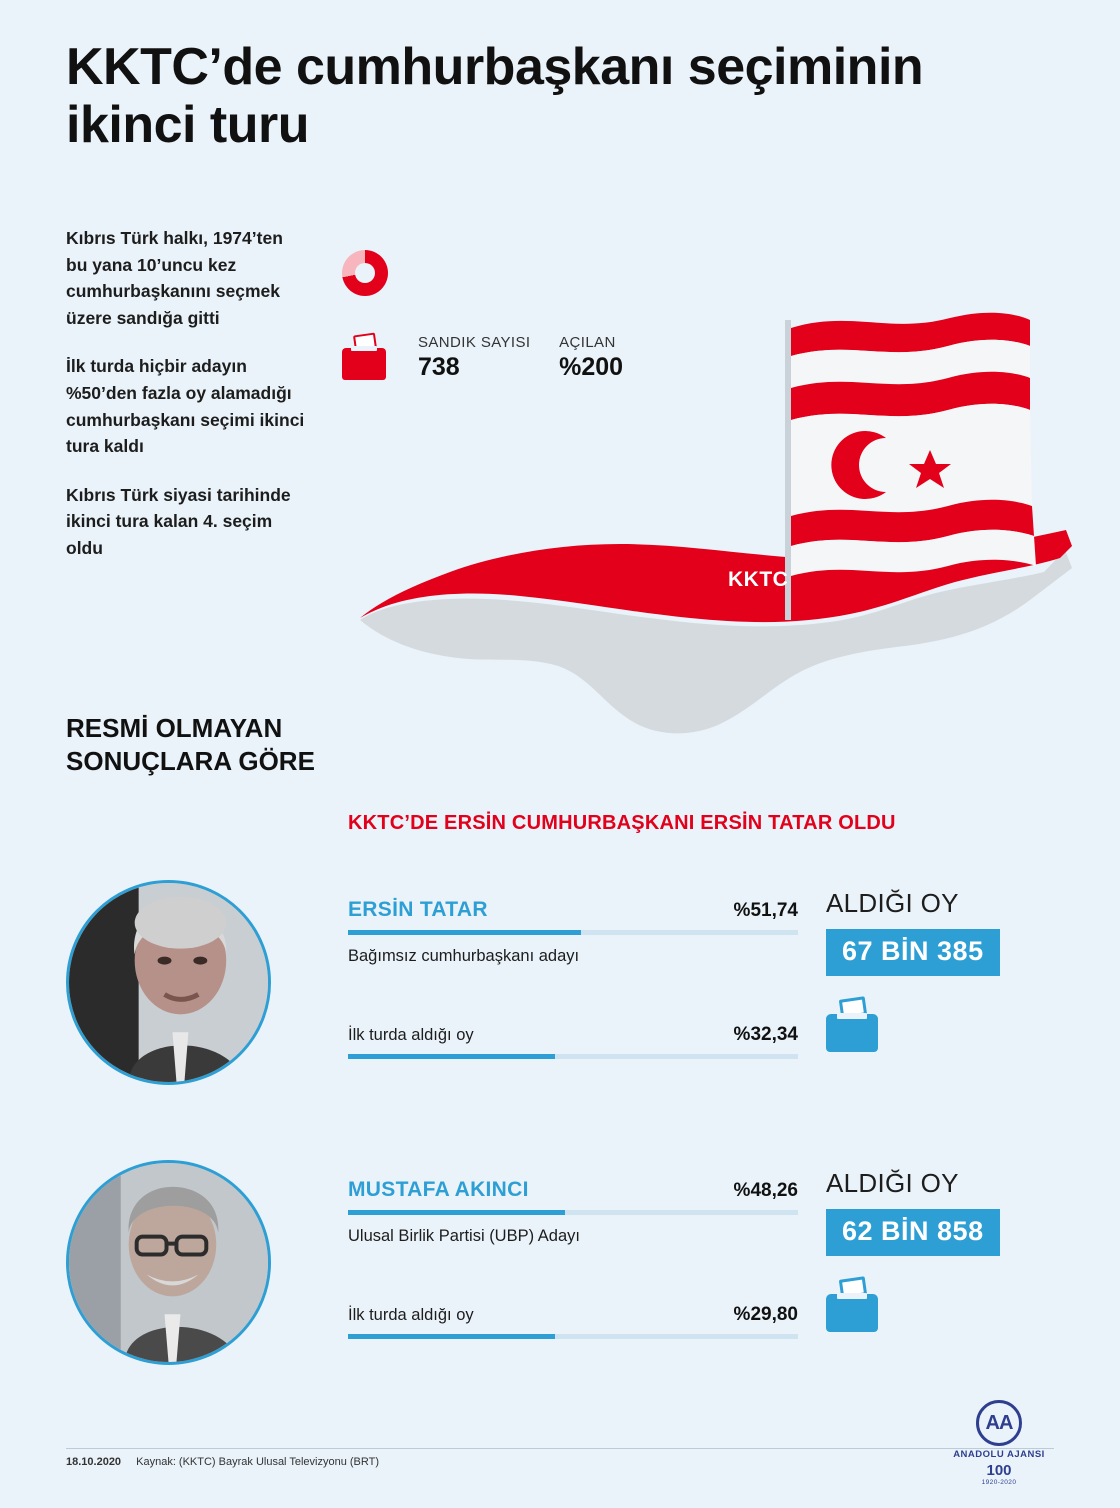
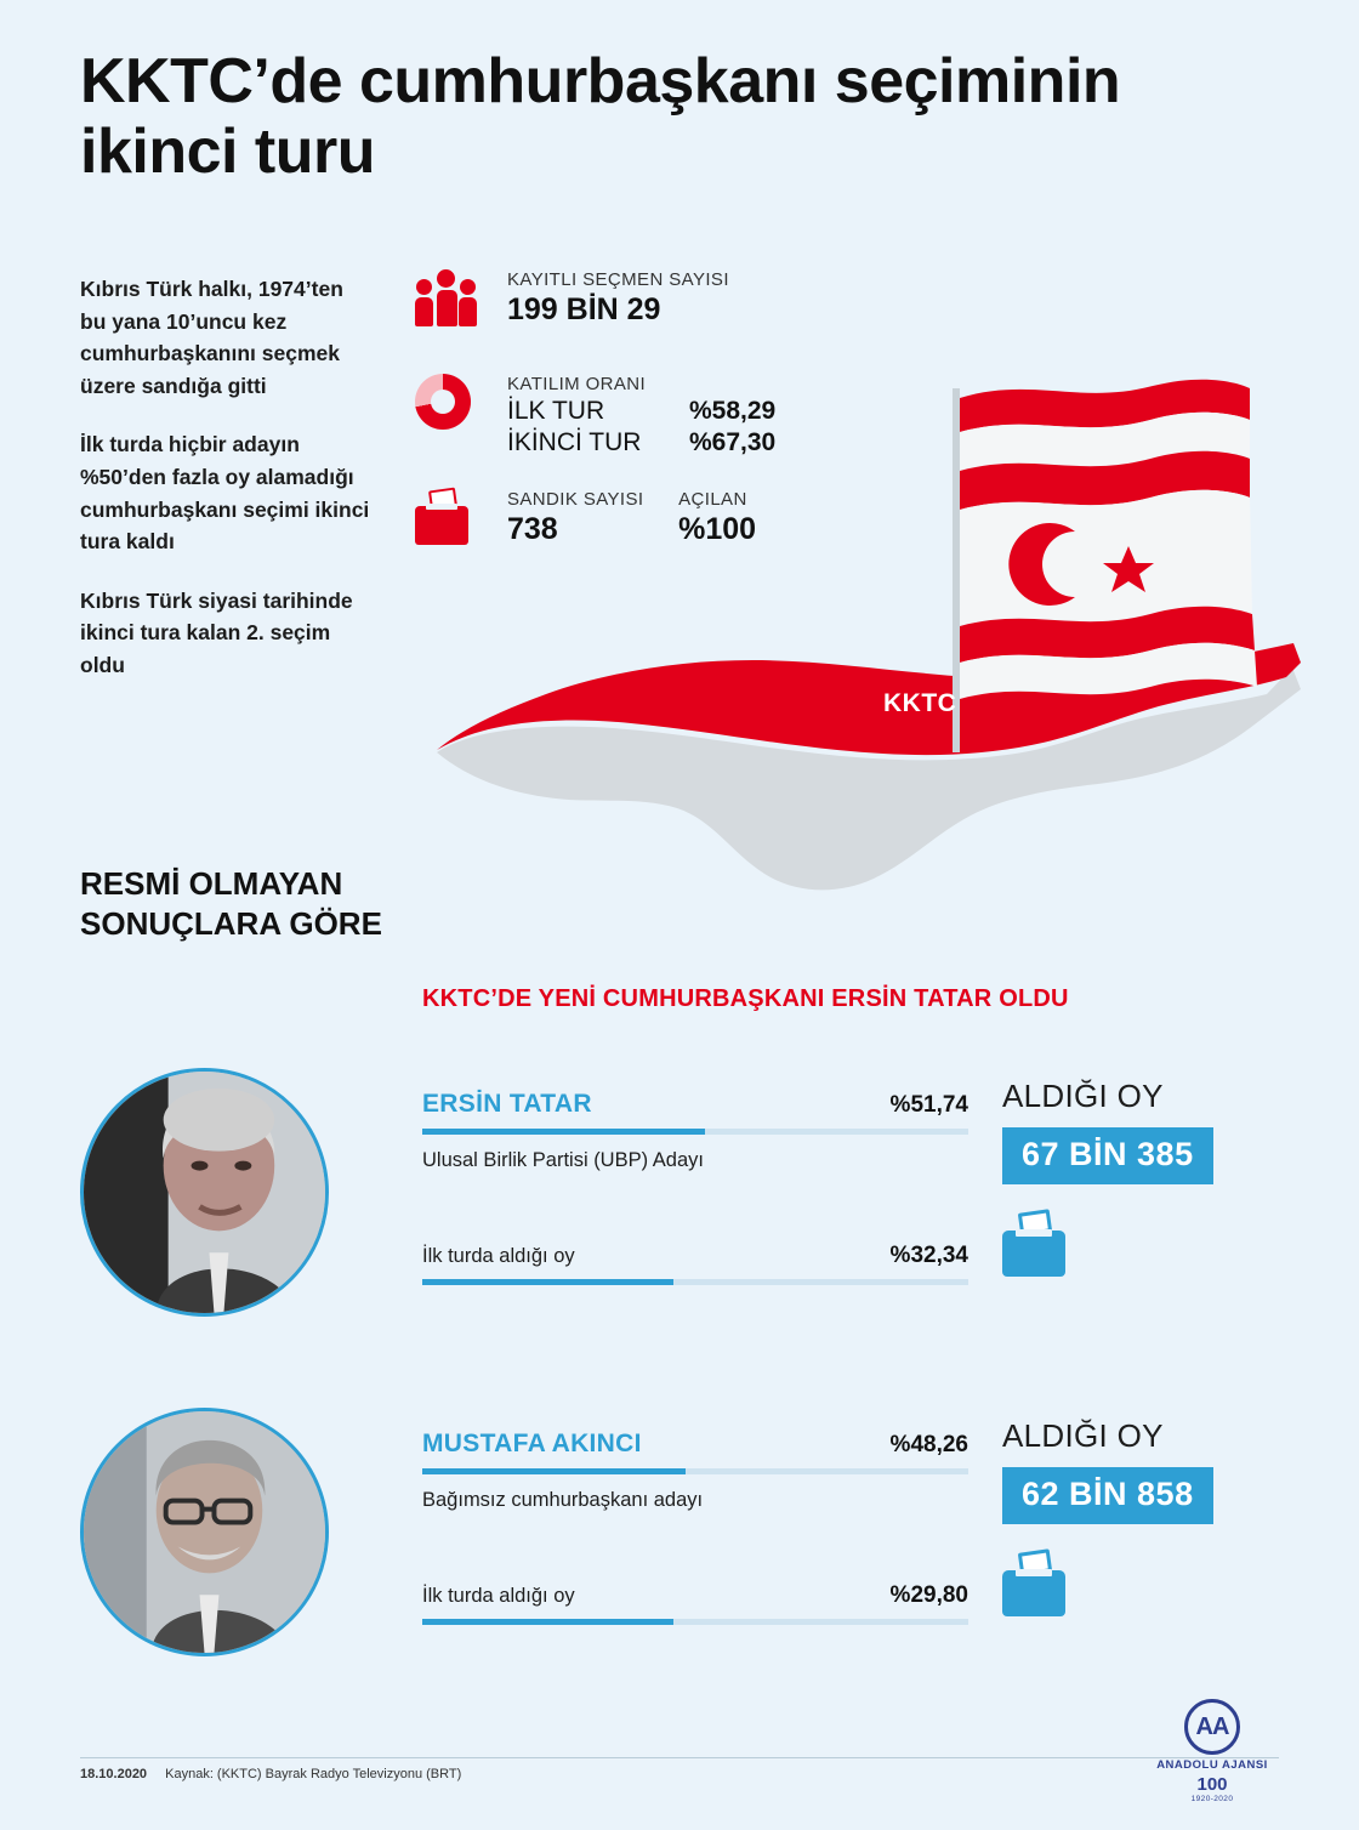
  KKTC’de cumhurbaşkanı seçiminin ikinci turu
  Kıbrıs Türk halkı, 1974’ten bu yana 10’uncu kez cumhurbaşkanını seçmek üzere sandığa gitti
  İlk turda hiçbir adayın %50’den fazla oy alamadığı cumhurbaşkanı seçimi ikinci tura kaldı
- Kıbrıs Türk siyasi tarihinde ikinci tura kalan 4. seçim oldu
+ Kıbrıs Türk siyasi tarihinde ikinci tura kalan 2. seçim oldu
  RESMİ OLMAYAN SONUÇLARA GÖRE
+ KAYITLI SEÇMEN SAYISI
+ 199 BİN 29
+ KATILIM ORANI
+ İLK TUR
+ %58,29
+ İKİNCİ TUR
+ %67,30
  SANDIK SAYISI
  738
  AÇILAN
- %200
+ %100
  KKTC
- KKTC’DE ERSİN CUMHURBAŞKANI ERSİN TATAR OLDU
+ KKTC’DE YENİ CUMHURBAŞKANI ERSİN TATAR OLDU
  ERSİN TATAR
  %51,74
- Bağımsız cumhurbaşkanı adayı
+ Ulusal Birlik Partisi (UBP) Adayı
  İlk turda aldığı oy
  %32,34
  ALDIĞI OY
  67 BİN 385
  MUSTAFA AKINCI
  %48,26
- Ulusal Birlik Partisi (UBP) Adayı
+ Bağımsız cumhurbaşkanı adayı
  İlk turda aldığı oy
  %29,80
  ALDIĞI OY
  62 BİN 858
- 18.10.2020 Kaynak: (KKTC) Bayrak Ulusal Televizyonu (BRT)
+ 18.10.2020 Kaynak: (KKTC) Bayrak Radyo Televizyonu (BRT)
  AA
  ANADOLU AJANSI
  100
